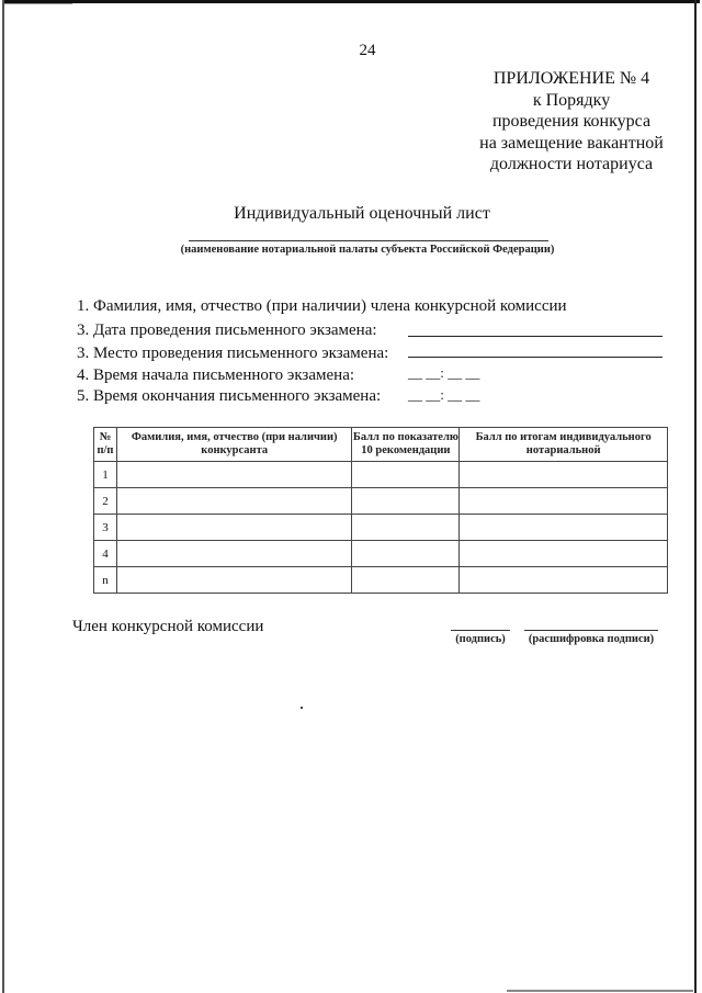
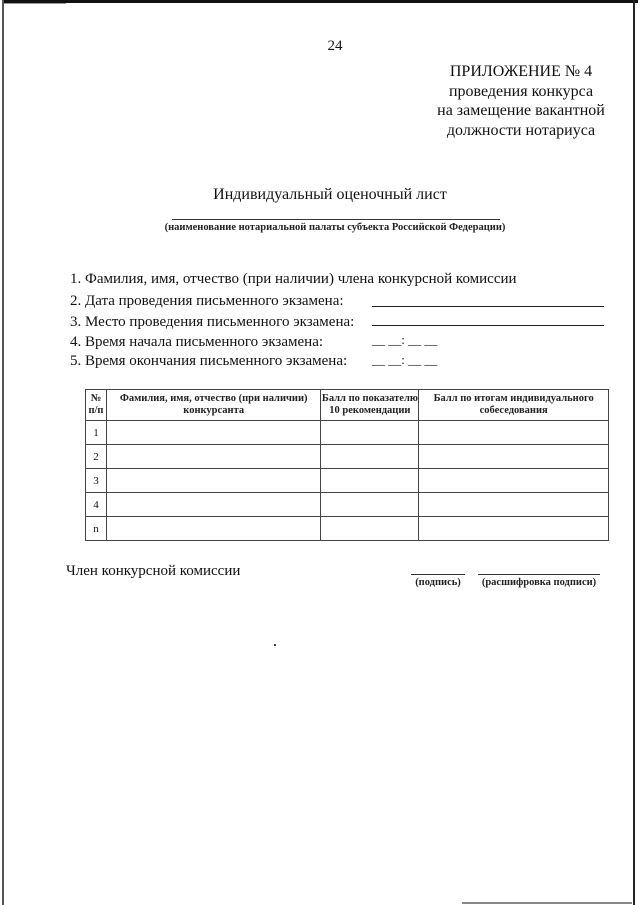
  24
  ПРИЛОЖЕНИЕ № 4
- к Порядку
  проведения конкурса
  на замещение вакантной
  должности нотариуса
  Индивидуальный оценочный лист
  (наименование нотариальной палаты субъекта Российской Федерации)
  1. Фамилия, имя, отчество (при наличии) члена конкурсной комиссии
- 3. Дата проведения письменного экзамена:
+ 2. Дата проведения письменного экзамена:
  3. Место проведения письменного экзамена:
  4. Время начала письменного экзамена:
  __ __: __ __
  5. Время окончания письменного экзамена:
  __ __: __ __
- № п/п	Фамилия, имя, отчество (при наличии) конкурсанта	Балл по показателю 10 рекомендации	Балл по итогам индивидуального нотариальной
+ № п/п	Фамилия, имя, отчество (при наличии) конкурсанта	Балл по показателю 10 рекомендации	Балл по итогам индивидуального собеседования
  1
  2
  3
  4
  n
  Член конкурсной комиссии
  (подпись)
  (расшифровка подписи)
